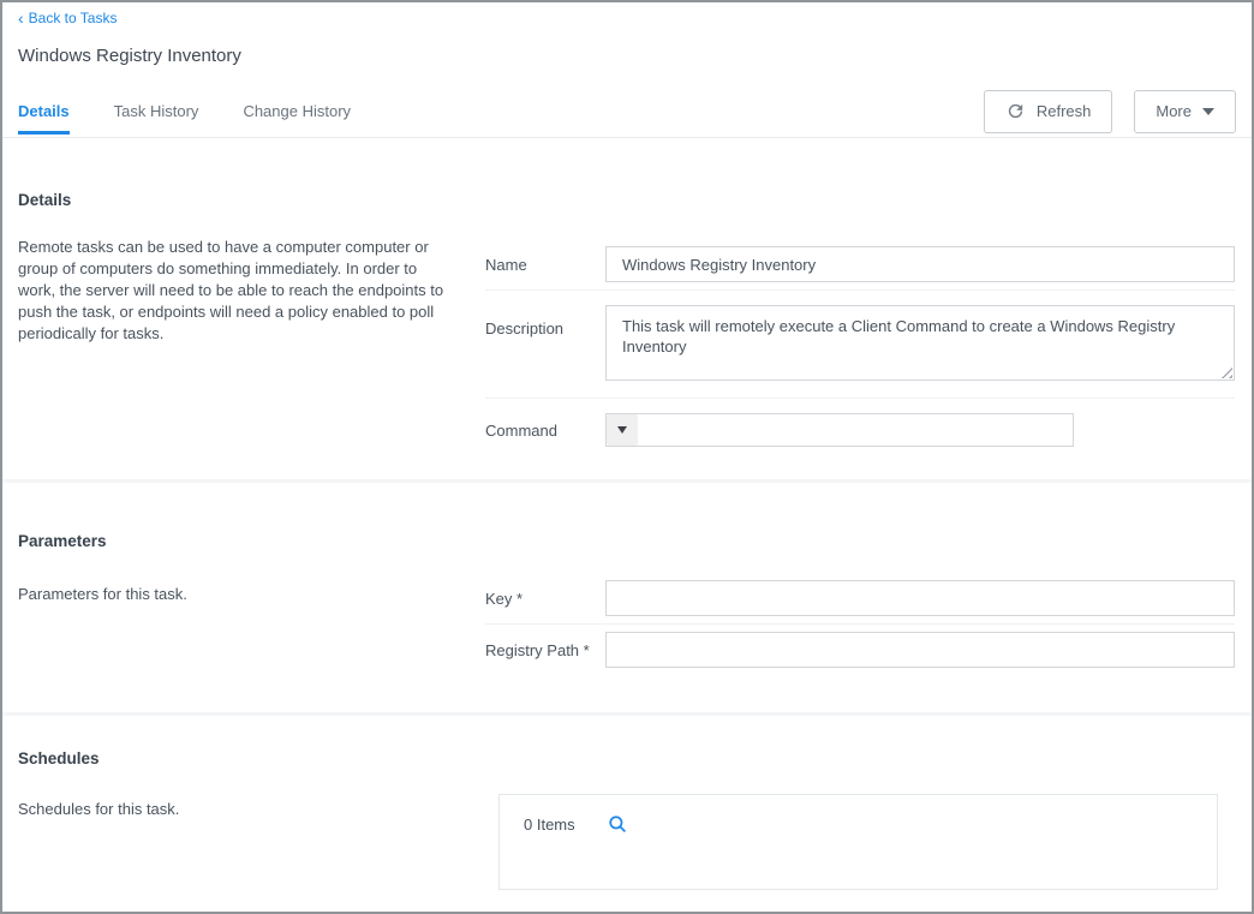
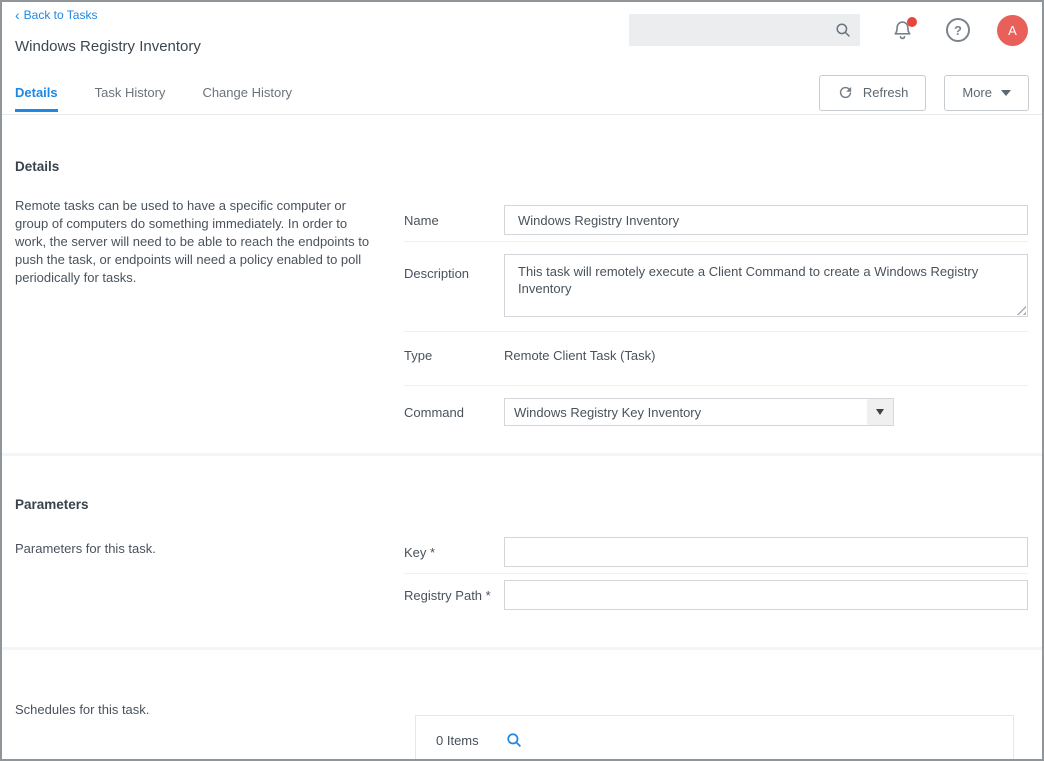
  ‹
  Back to Tasks
  Windows Registry Inventory
+ ?
+ A
  Details
  Task History
  Change History
  Refresh
  More
  Details
- Remote tasks can be used to have a computer computer or group of computers do something immediately. In order to work, the server will need to be able to reach the endpoints to push the task, or endpoints will need a policy enabled to poll periodically for tasks.
+ Remote tasks can be used to have a specific computer or group of computers do something immediately. In order to work, the server will need to be able to reach the endpoints to push the task, or endpoints will need a policy enabled to poll periodically for tasks.
  Name
  Windows Registry Inventory
  Description
+ Type
+ Remote Client Task (Task)
  Command
+ Windows Registry Key Inventory
  Parameters
  Parameters for this task.
  Key *
  Registry Path *
- Schedules
  Schedules for this task.
  0 Items
